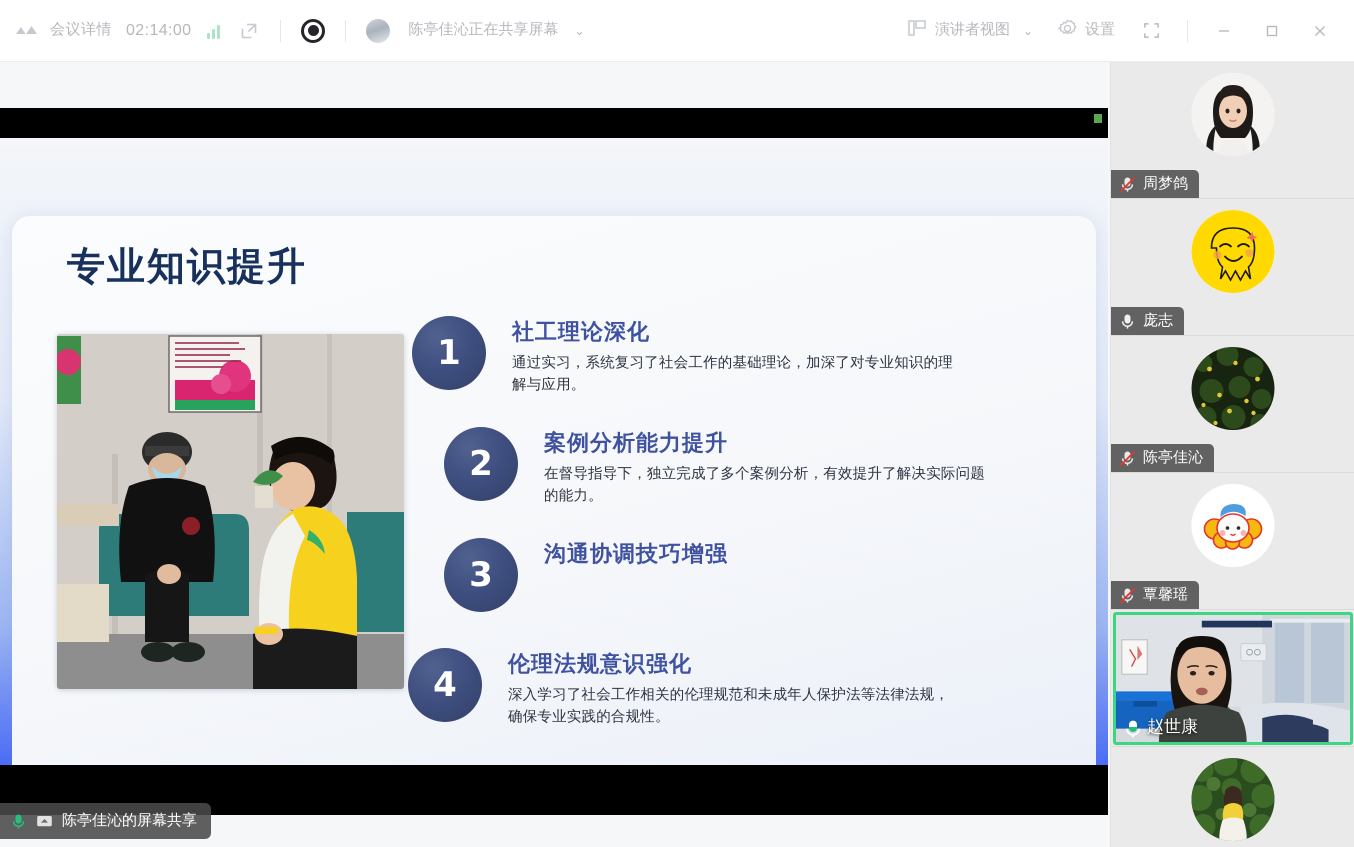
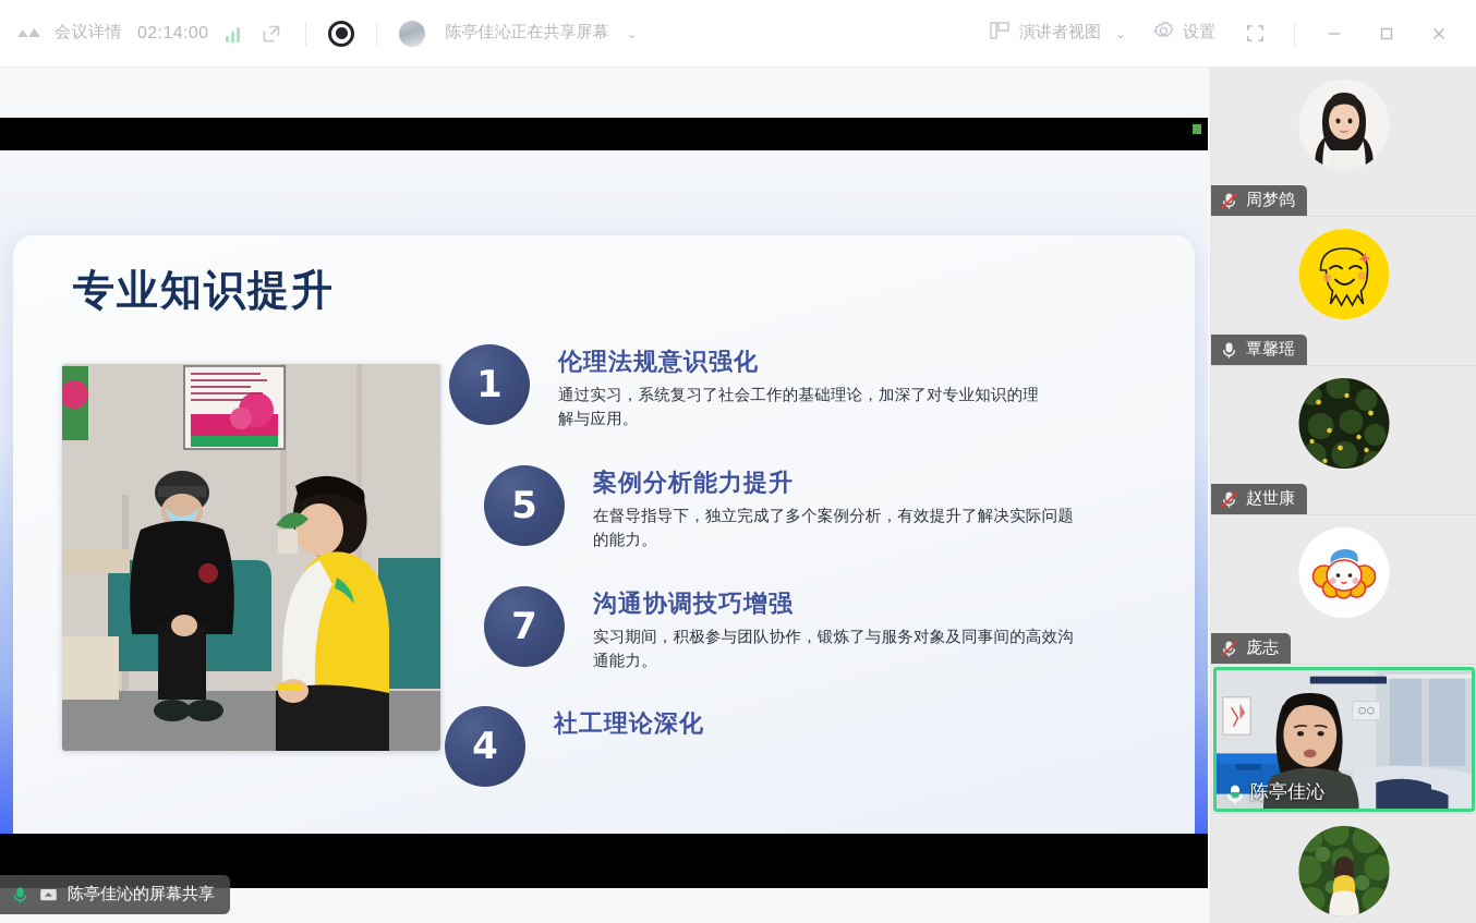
  会议详情
  02:14:00
  陈亭佳沁正在共享屏幕
  ⌄
  演讲者视图
  ⌄
  设置
  专业知识提升
  1
- 社工理论深化
+ 伦理法规意识强化
  通过实习，系统复习了社会工作的基础理论，加深了对专业知识的理
  解与应用。
- 2
+ 5
  案例分析能力提升
  在督导指导下，独立完成了多个案例分析，有效提升了解决实际问题
  的能力。
- 3
+ 7
  沟通协调技巧增强
+ 实习期间，积极参与团队协作，锻炼了与服务对象及同事间的高效沟
+ 通能力。
  4
- 伦理法规意识强化
+ 社工理论深化
- 深入学习了社会工作相关的伦理规范和未成年人保护法等法律法规，
- 确保专业实践的合规性。
  陈亭佳沁的屏幕共享
  周梦鸽
- 庞志
+ 覃馨瑶
- 陈亭佳沁
+ 赵世康
- 覃馨瑶
+ 庞志
- 赵世康
+ 陈亭佳沁
